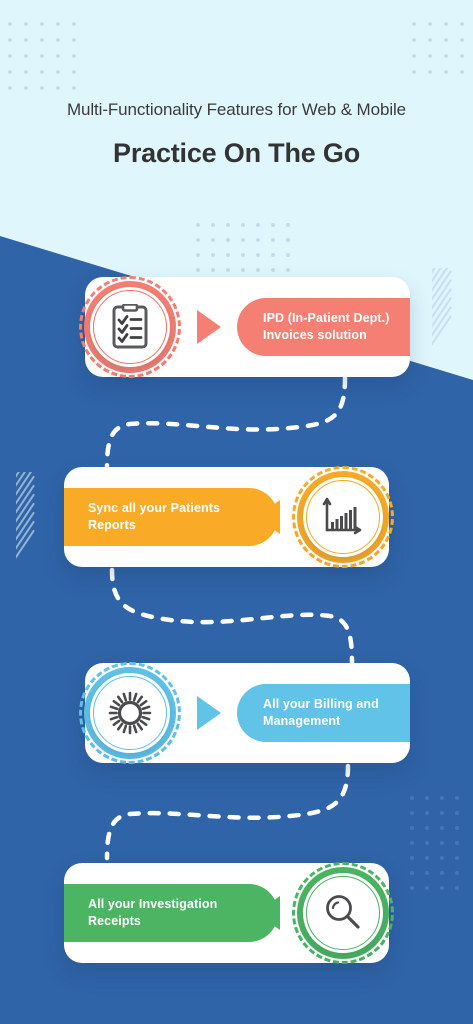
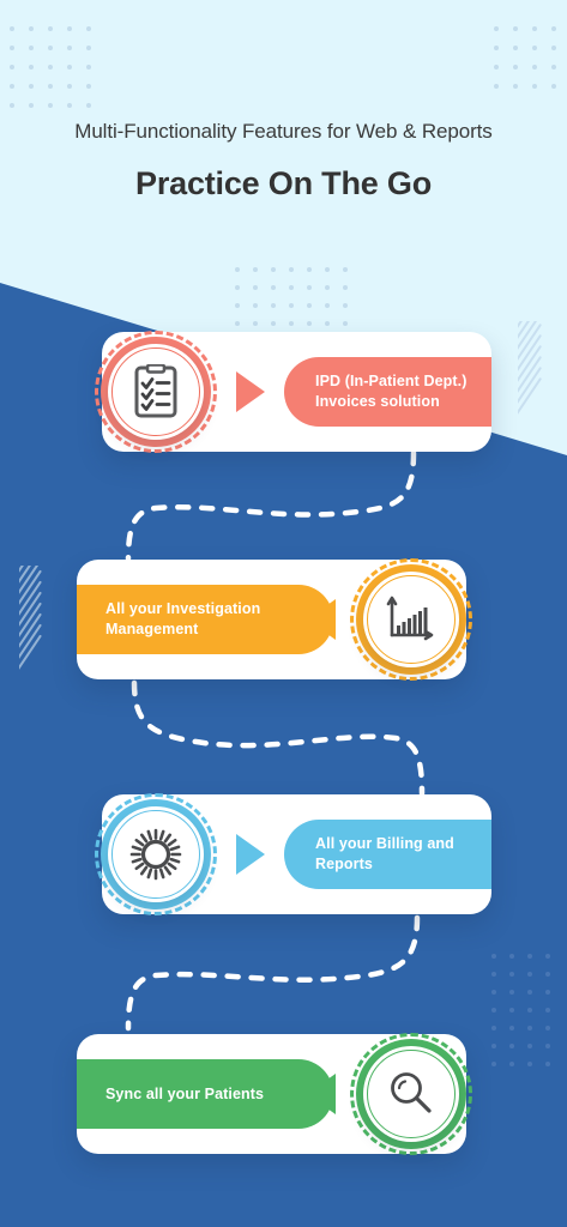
- Multi-Functionality Features for Web & Mobile
+ Multi-Functionality Features for Web & Reports
  Practice On The Go
  IPD (In-Patient Dept.)
  Invoices solution
- Sync all your Patients
+ All your Investigation
- Reports
+ Management
  All your Billing and
- Management
+ Reports
- All your Investigation
+ Sync all your Patients
- Receipts
